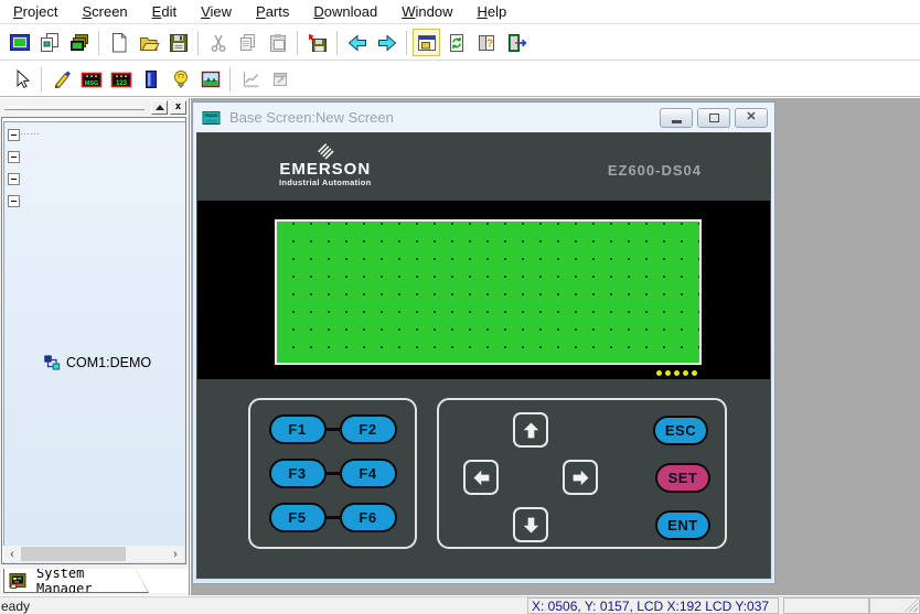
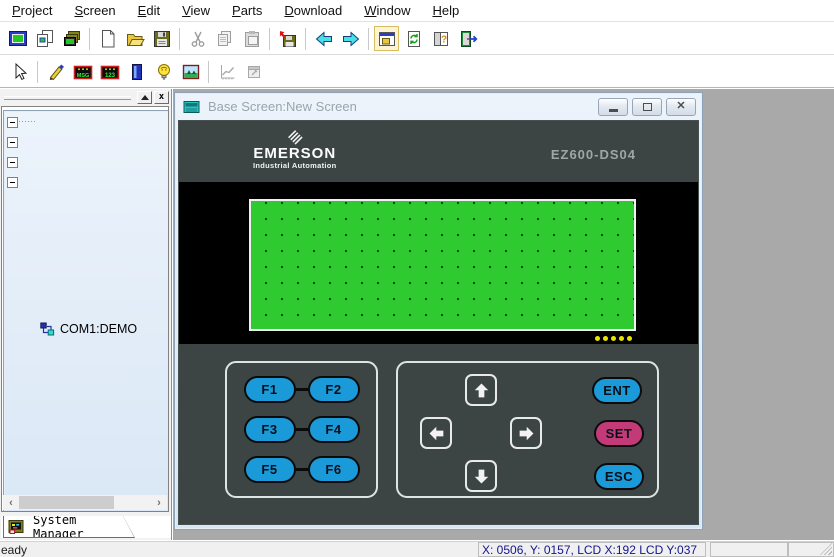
  Project
  Screen
  Edit
  View
  Parts
  Download
  Window
  Help
  ?
  x
  COM1:DEMO
  ‹
  ›
  System Manager
  Base Screen:New Screen
  ✕
  EMERSON
  Industrial Automation
  EZ600-DS04
  F1
  F2
  F3
  F4
  F5
  F6
- ESC
+ ENT
  SET
- ENT
+ ESC
  eady
  X: 0506, Y: 0157, LCD X:192 LCD Y:037
